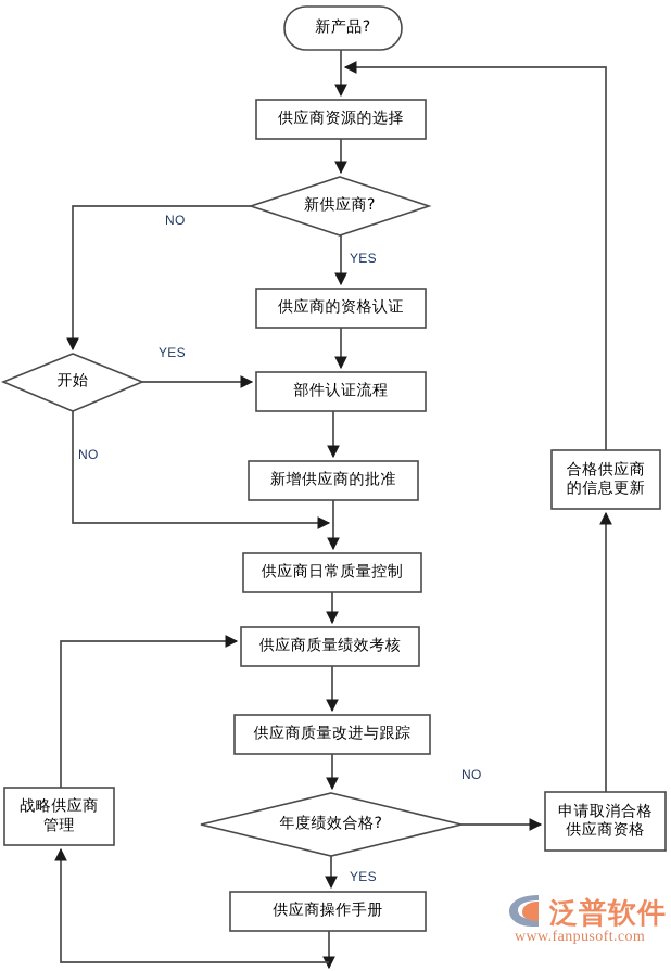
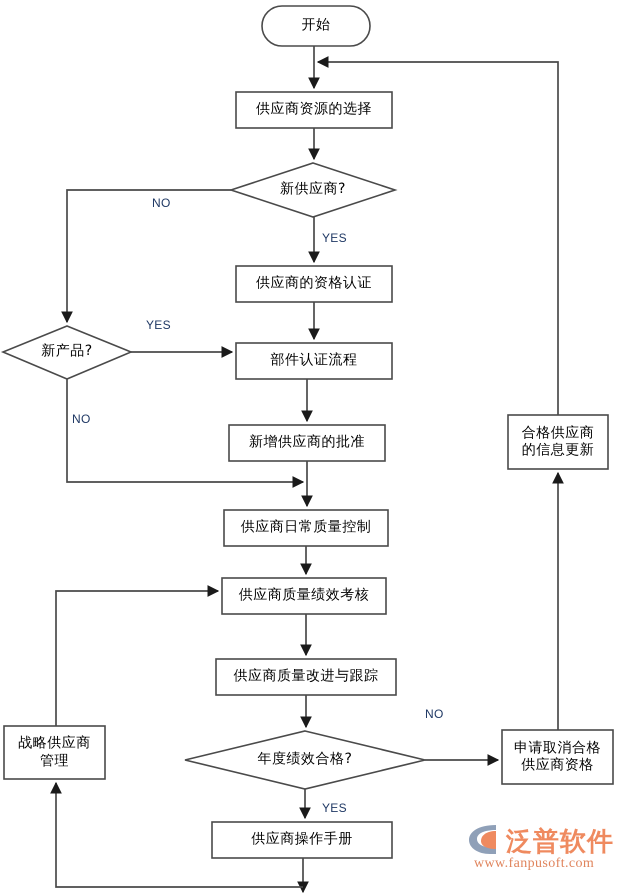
- 新产品?
+ 开始
  供应商资源的选择
  新供应商?
  供应商的资格认证
- 开始
+ 新产品?
  部件认证流程
  新增供应商的批准
  供应商日常质量控制
  供应商质量绩效考核
  供应商质量改进与跟踪
  年度绩效合格?
  供应商操作手册
  合格供应商
  的信息更新
  申请取消合格
  供应商资格
  战略供应商
  管理
  NO
  YES
  YES
  NO
  NO
  YES
  泛普软件
  www.fanpusoft.com
